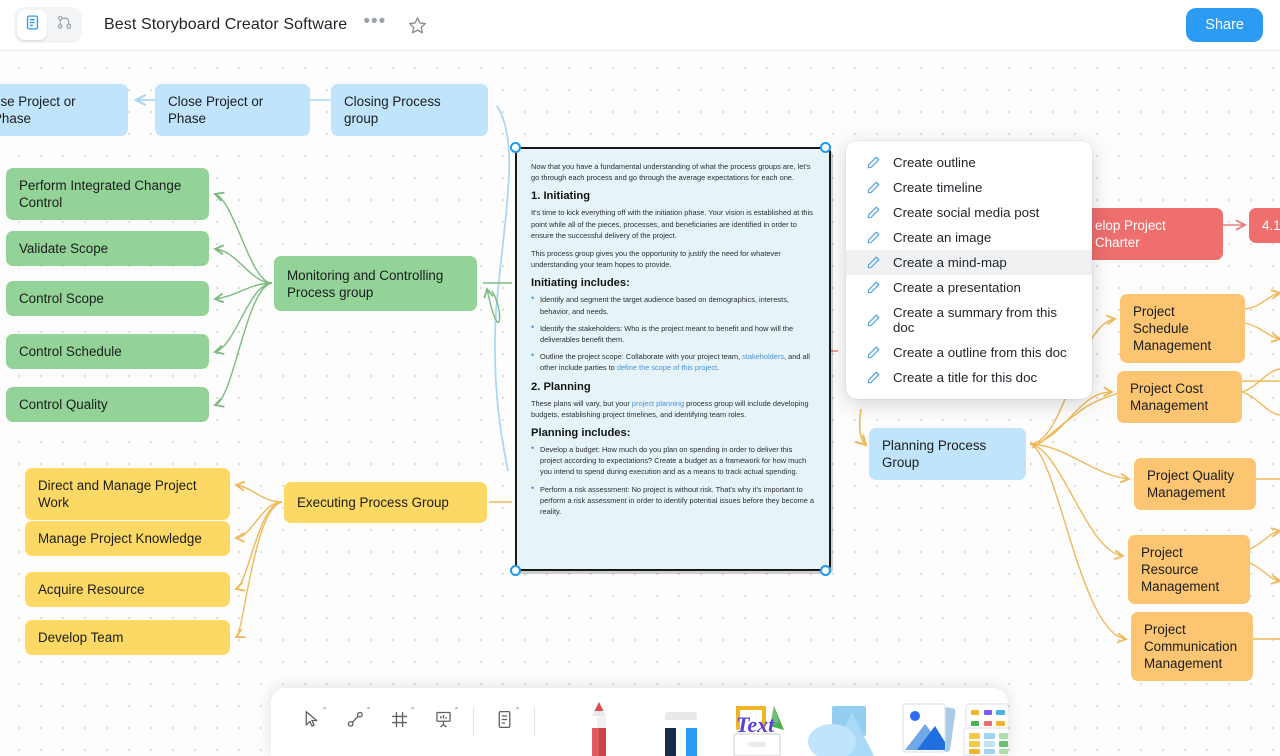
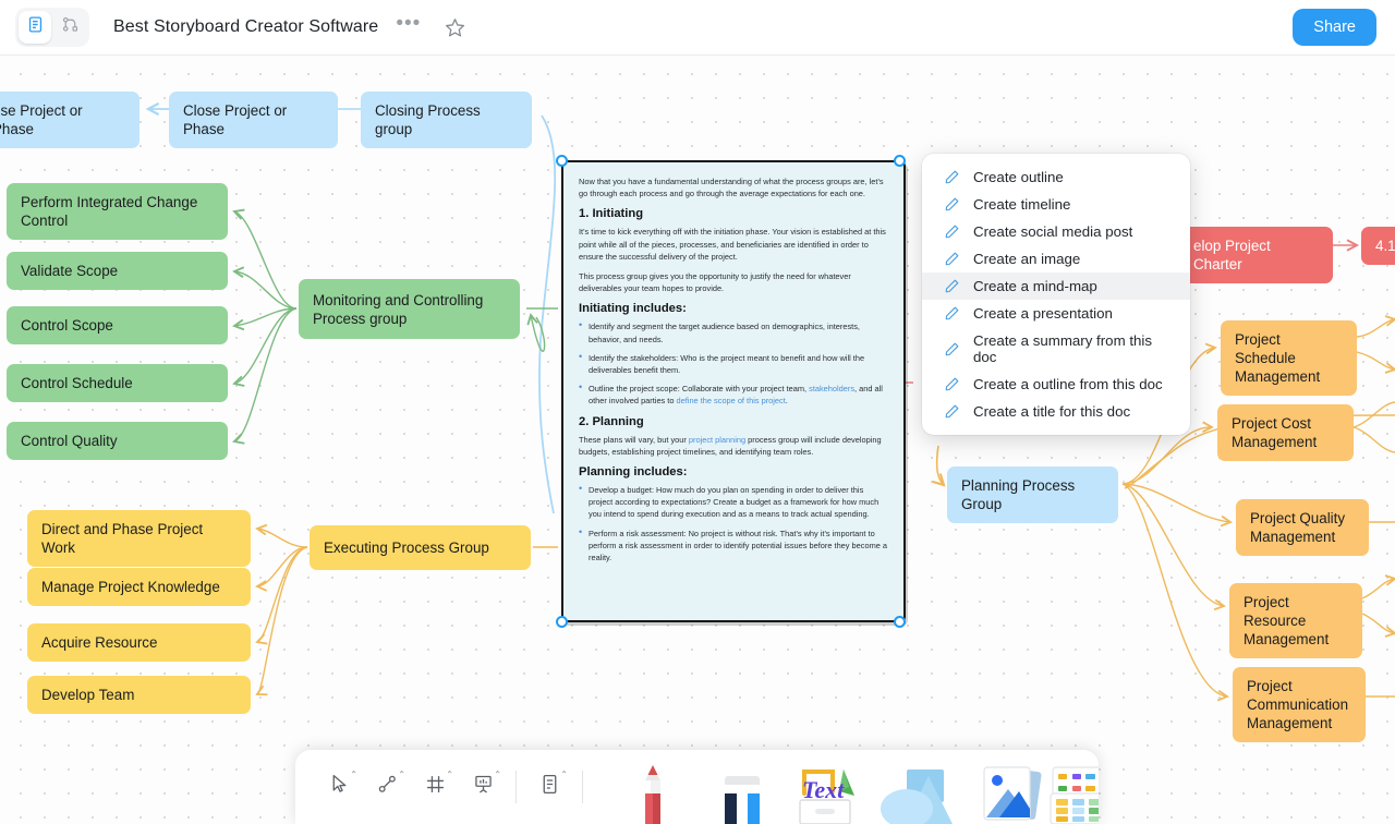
  Best Storyboard Creator Software
  •••
  Share
  se Project or hase
  Close Project or Phase
  Closing Process group
  Perform Integrated Change Control
  Validate Scope
  Control Scope
  Control Schedule
  Control Quality
  Monitoring and Controlling Process group
- Direct and Manage Project Work
+ Direct and Phase Project Work
  Manage Project Knowledge
  Acquire Resource
  Develop Team
  Executing Process Group
  Planning Process Group
  elop Project Charter
  4.1
  Project Schedule Management
  Project Cost Management
  Project Quality Management
  Project Resource Management
  Project Communication Management
  Now that you have a fundamental understanding of what the process groups are, let's go through each process and go through the average expectations for each one.
  1. Initiating
  It's time to kick everything off with the initiation phase. Your vision is established at this point while all of the pieces, processes, and beneficiaries are identified in order to ensure the successful delivery of the project.
- This process group gives you the opportunity to justify the need for whatever understanding your team hopes to provide.
+ This process group gives you the opportunity to justify the need for whatever deliverables your team hopes to provide.
  Initiating includes:
  Identify and segment the target audience based on demographics, interests, behavior, and needs.
  Identify the stakeholders: Who is the project meant to benefit and how will the deliverables benefit them.
- Outline the project scope: Collaborate with your project team, stakeholders, and all other include parties to define the scope of this project.
+ Outline the project scope: Collaborate with your project team, stakeholders, and all other involved parties to define the scope of this project.
  2. Planning
  These plans will vary, but your project planning process group will include developing budgets, establishing project timelines, and identifying team roles.
  Planning includes:
  Develop a budget: How much do you plan on spending in order to deliver this project according to expectations? Create a budget as a framework for how much you intend to spend during execution and as a means to track actual spending.
  Perform a risk assessment: No project is without risk. That's why it's important to perform a risk assessment in order to identify potential issues before they become a reality.
  Create outline
  Create timeline
  Create social media post
  Create an image
  Create a mind-map
  Create a presentation
  Create a summary from this doc
  Create a outline from this doc
  Create a title for this doc
  ⌃
  ⌃
  ⌃
  ⌃
  ⌃
  Text
